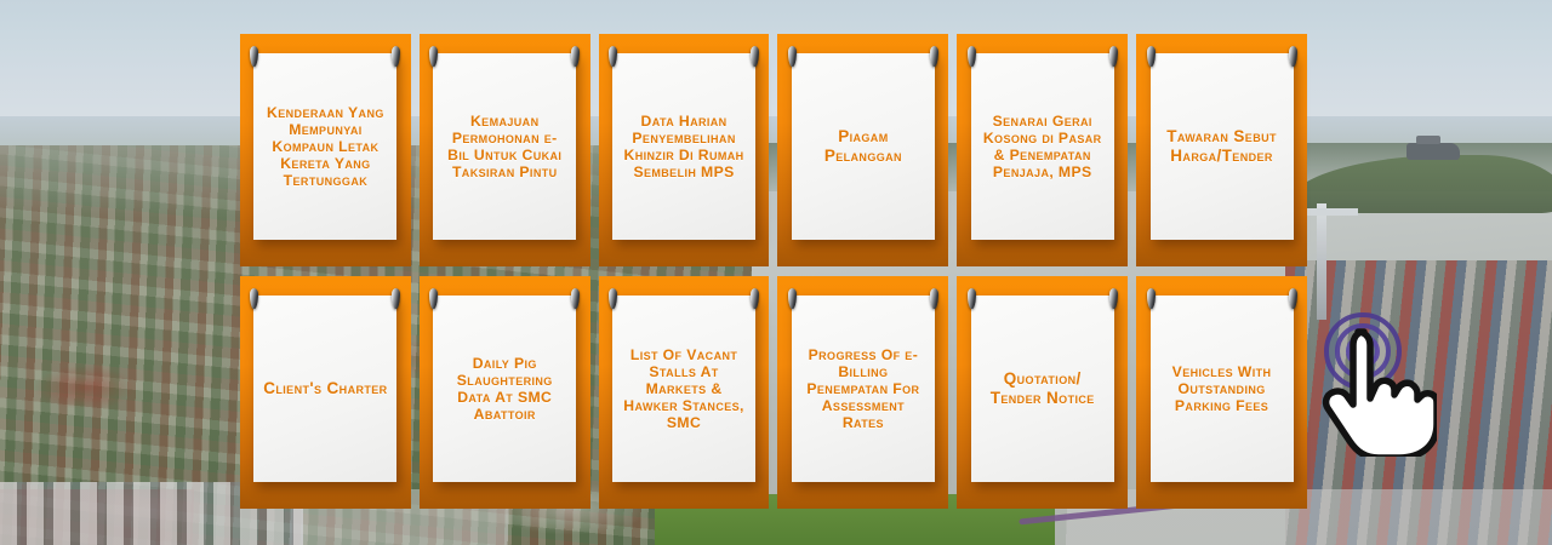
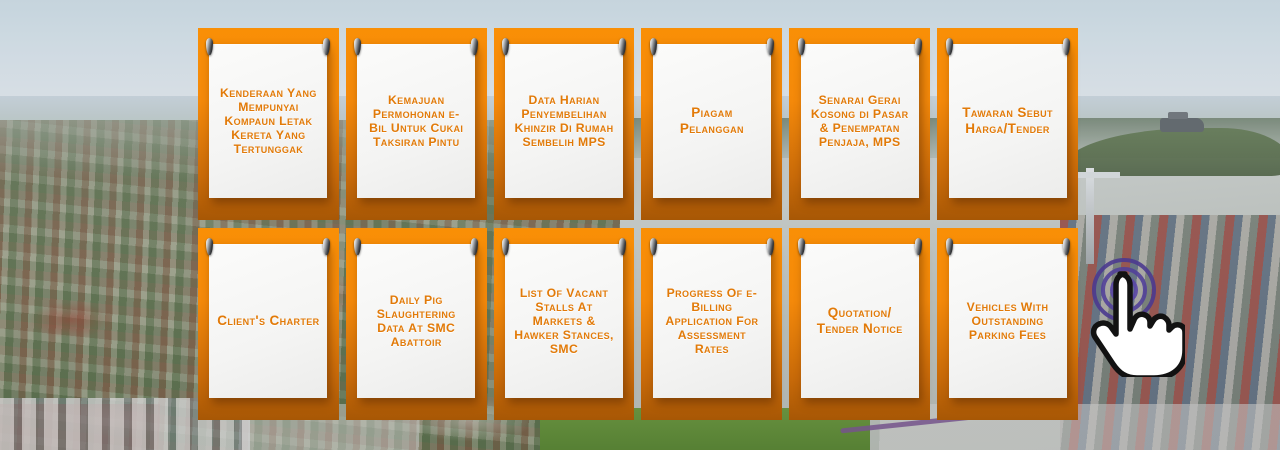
  Kenderaan Yang Mempunyai Kompaun Letak Kereta Yang Tertunggak
  Kemajuan Permohonan e-Bil Untuk Cukai Taksiran Pintu
  Data Harian Penyembelihan Khinzir Di Rumah Sembelih MPS
  Piagam Pelanggan
  Senarai Gerai Kosong di Pasar & Penempatan Penjaja, MPS
  Tawaran Sebut Harga/Tender
  Client's Charter
  Daily Pig Slaughtering Data At SMC Abattoir
  List Of Vacant Stalls At Markets & Hawker Stances, SMC
- Progress Of e-Billing Penempatan For Assessment Rates
+ Progress Of e-Billing Application For Assessment Rates
  Quotation/ Tender Notice
  Vehicles With Outstanding Parking Fees
